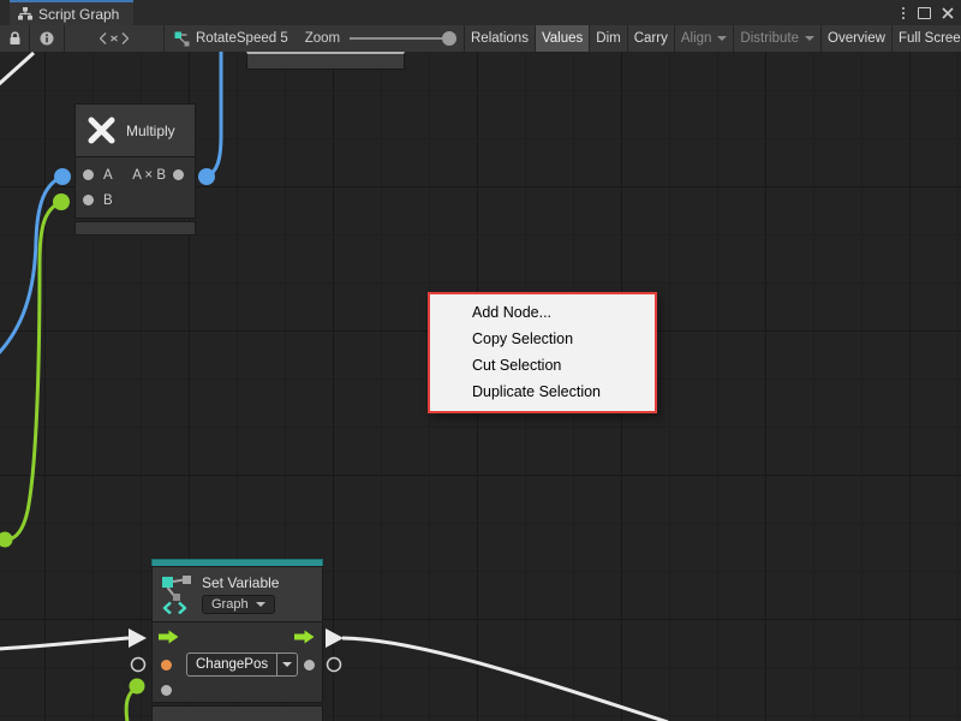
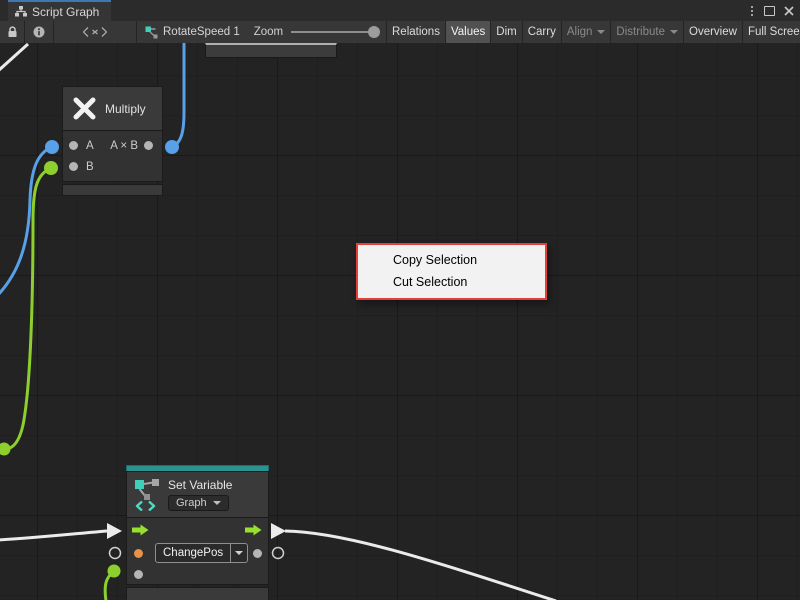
  Script Graph
- RotateSpeed 5
+ RotateSpeed 1
  Zoom
  Relations
  Values
  Dim
  Carry
  Align
  Distribute
  Overview
  Full Scree
  Multiply
  A
  A × B
  B
  Set Variable
  Graph
  ChangePos
- Add Node...
  Copy Selection
  Cut Selection
- Duplicate Selection
